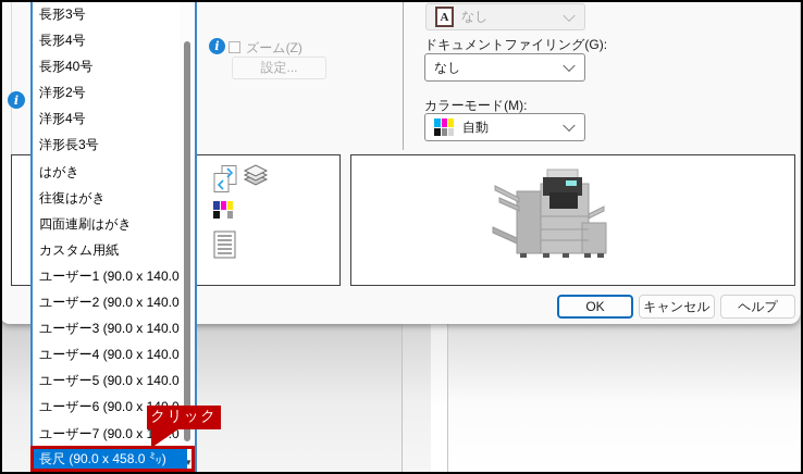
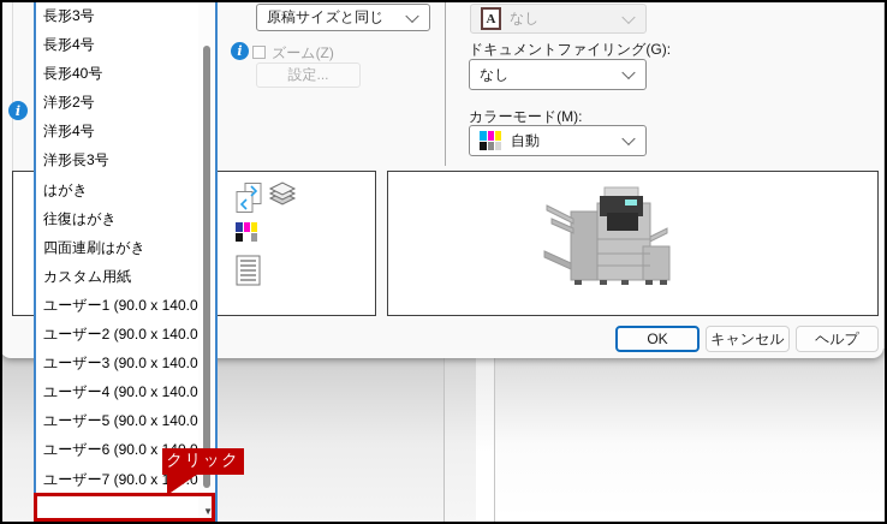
  i
+ 原稿サイズと同じ
  i
  ズーム(Z)
  設定...
  A
  なし
  ドキュメントファイリング(G):
  なし
  カラーモード(M):
  自動
  OK
  キャンセル
  ヘルプ
  長形3号
  長形4号
  長形40号
  洋形2号
  洋形4号
  洋形長3号
  はがき
  往復はがき
  四面連刷はがき
  カスタム用紙
  ユーザー1 (90.0 x 140.0
  ユーザー2 (90.0 x 140.0
  ユーザー3 (90.0 x 140.0
  ユーザー4 (90.0 x 140.0
  ユーザー5 (90.0 x 140.0
  ユーザー7 (90.0 x 10
  ▼
- 長尺 (90.0 x 458.0 ㍉)
  クリック
